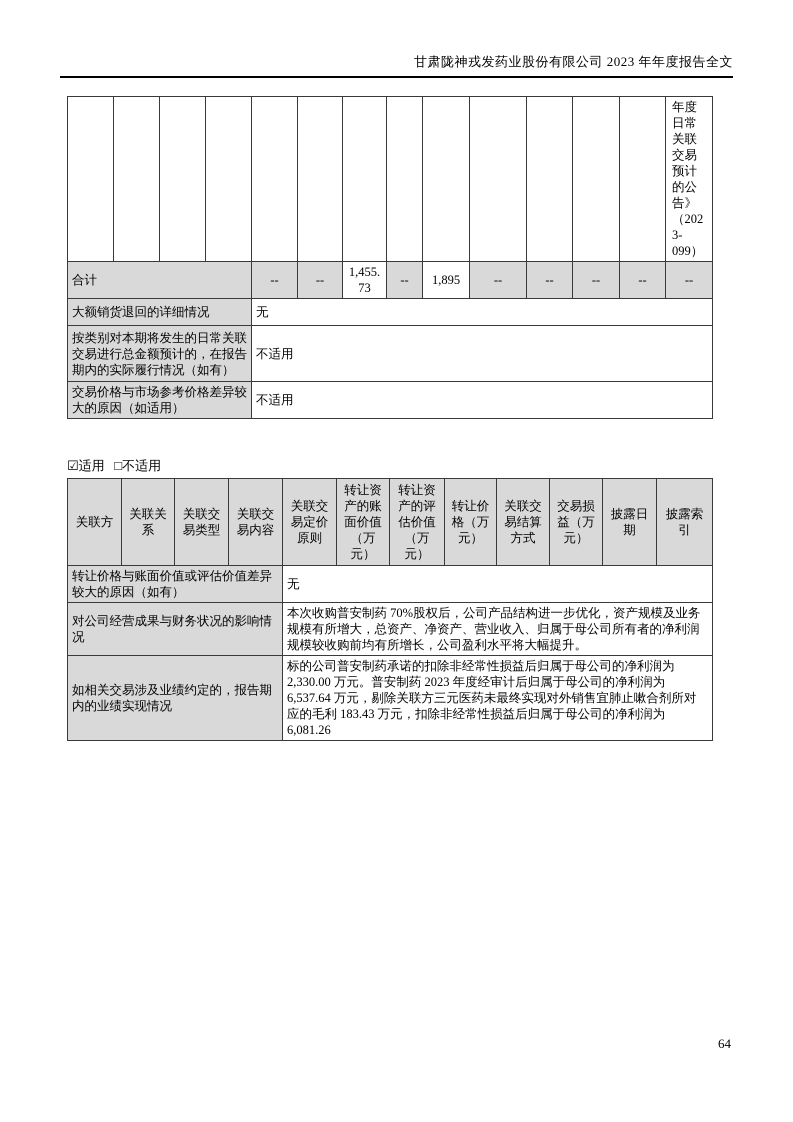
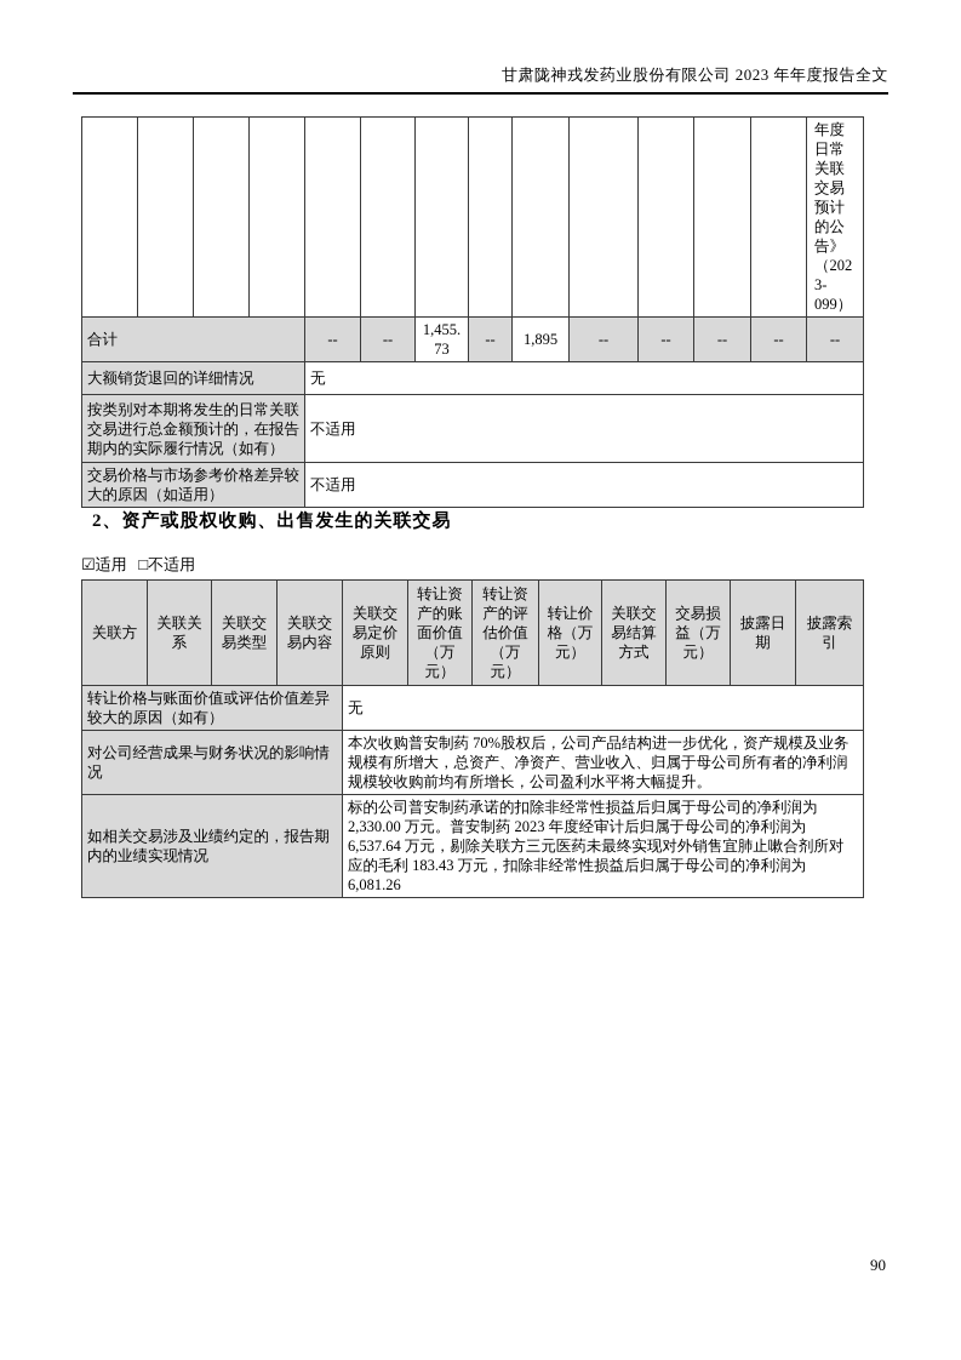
  甘肃陇神戎发药业股份有限公司 2023 年年度报告全文
  													年度日常关联交易预计的公告》（2023-099）
  合计	--	--	1,455.73	--	1,895	--	--	--	--	--
  大额销货退回的详细情况	无
  按类别对本期将发生的日常关联交易进行总金额预计的，在报告期内的实际履行情况（如有）	不适用
  交易价格与市场参考价格差异较大的原因（如适用）	不适用
+ 2、资产或股权收购、出售发生的关联交易
  ☑适用 □不适用
  关联方	关联关系	关联交易类型	关联交易内容	关联交易定价原则	转让资产的账面价值（万元）	转让资产的评估价值（万元）	转让价格（万元）	关联交易结算方式	交易损益（万元）	披露日期	披露索引
  转让价格与账面价值或评估价值差异较大的原因（如有）	无
  对公司经营成果与财务状况的影响情况	本次收购普安制药 70%股权后，公司产品结构进一步优化，资产规模及业务规模有所增大，总资产、净资产、营业收入、归属于母公司所有者的净利润规模较收购前均有所增长，公司盈利水平将大幅提升。
  如相关交易涉及业绩约定的，报告期内的业绩实现情况	标的公司普安制药承诺的扣除非经常性损益后归属于母公司的净利润为 2,330.00 万元。普安制药 2023 年度经审计后归属于母公司的净利润为 6,537.64 万元，剔除关联方三元医药未最终实现对外销售宜肺止嗽合剂所对应的毛利 183.43 万元，扣除非经常性损益后归属于母公司的净利润为 6,081.26
- 64
+ 90
